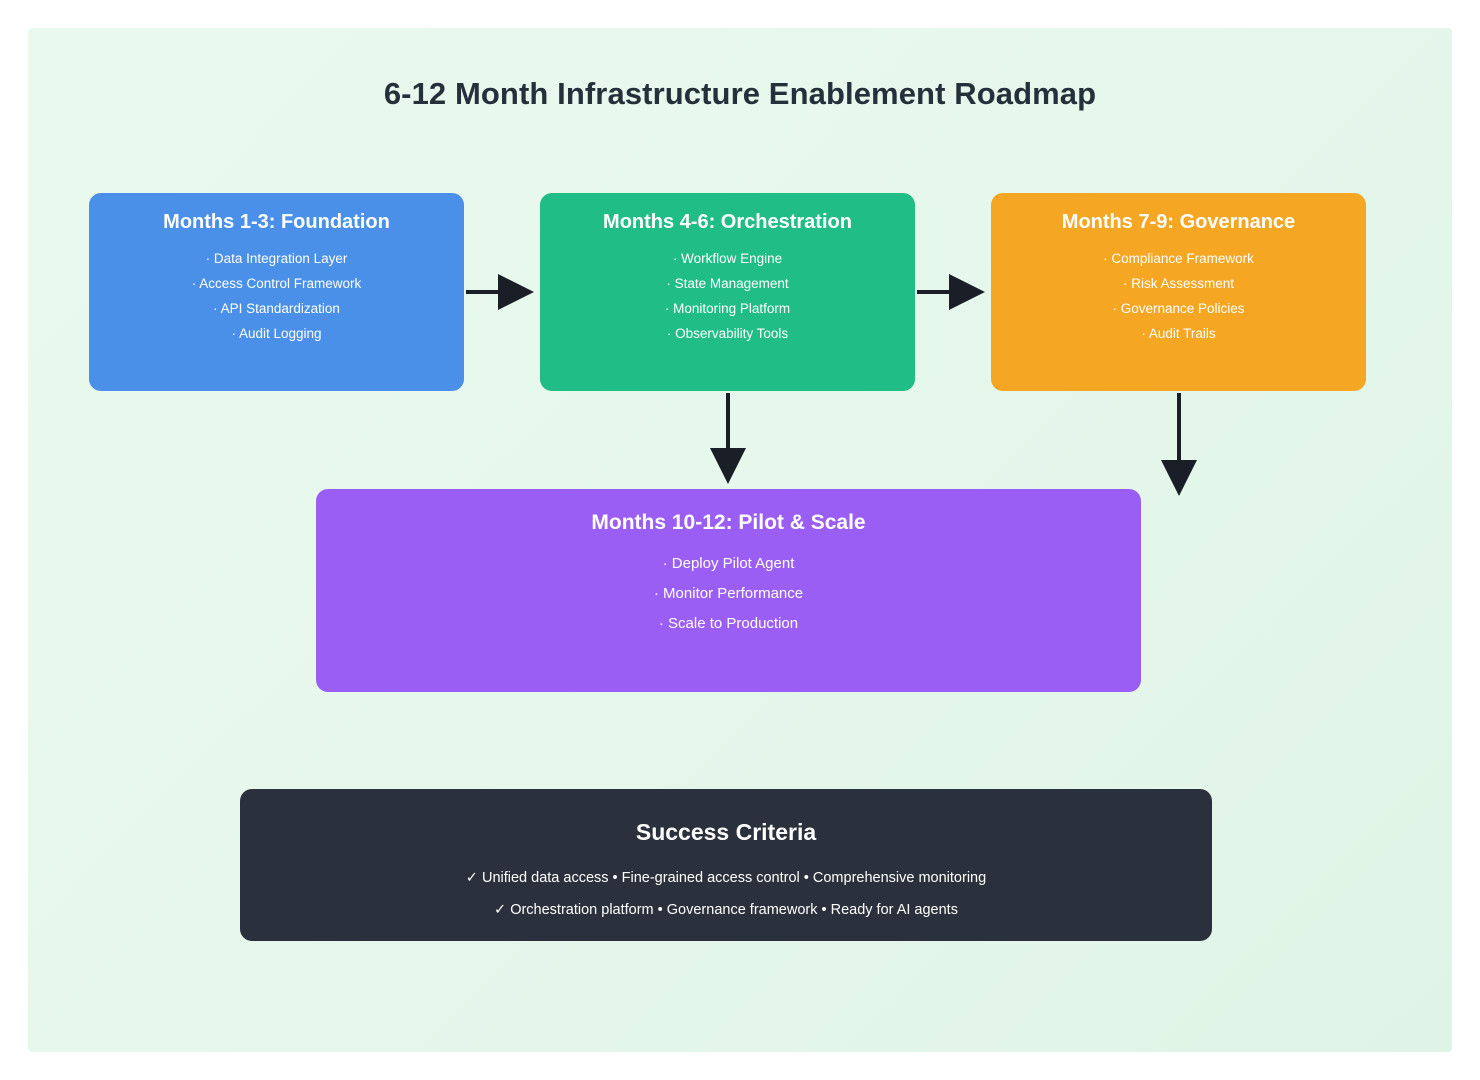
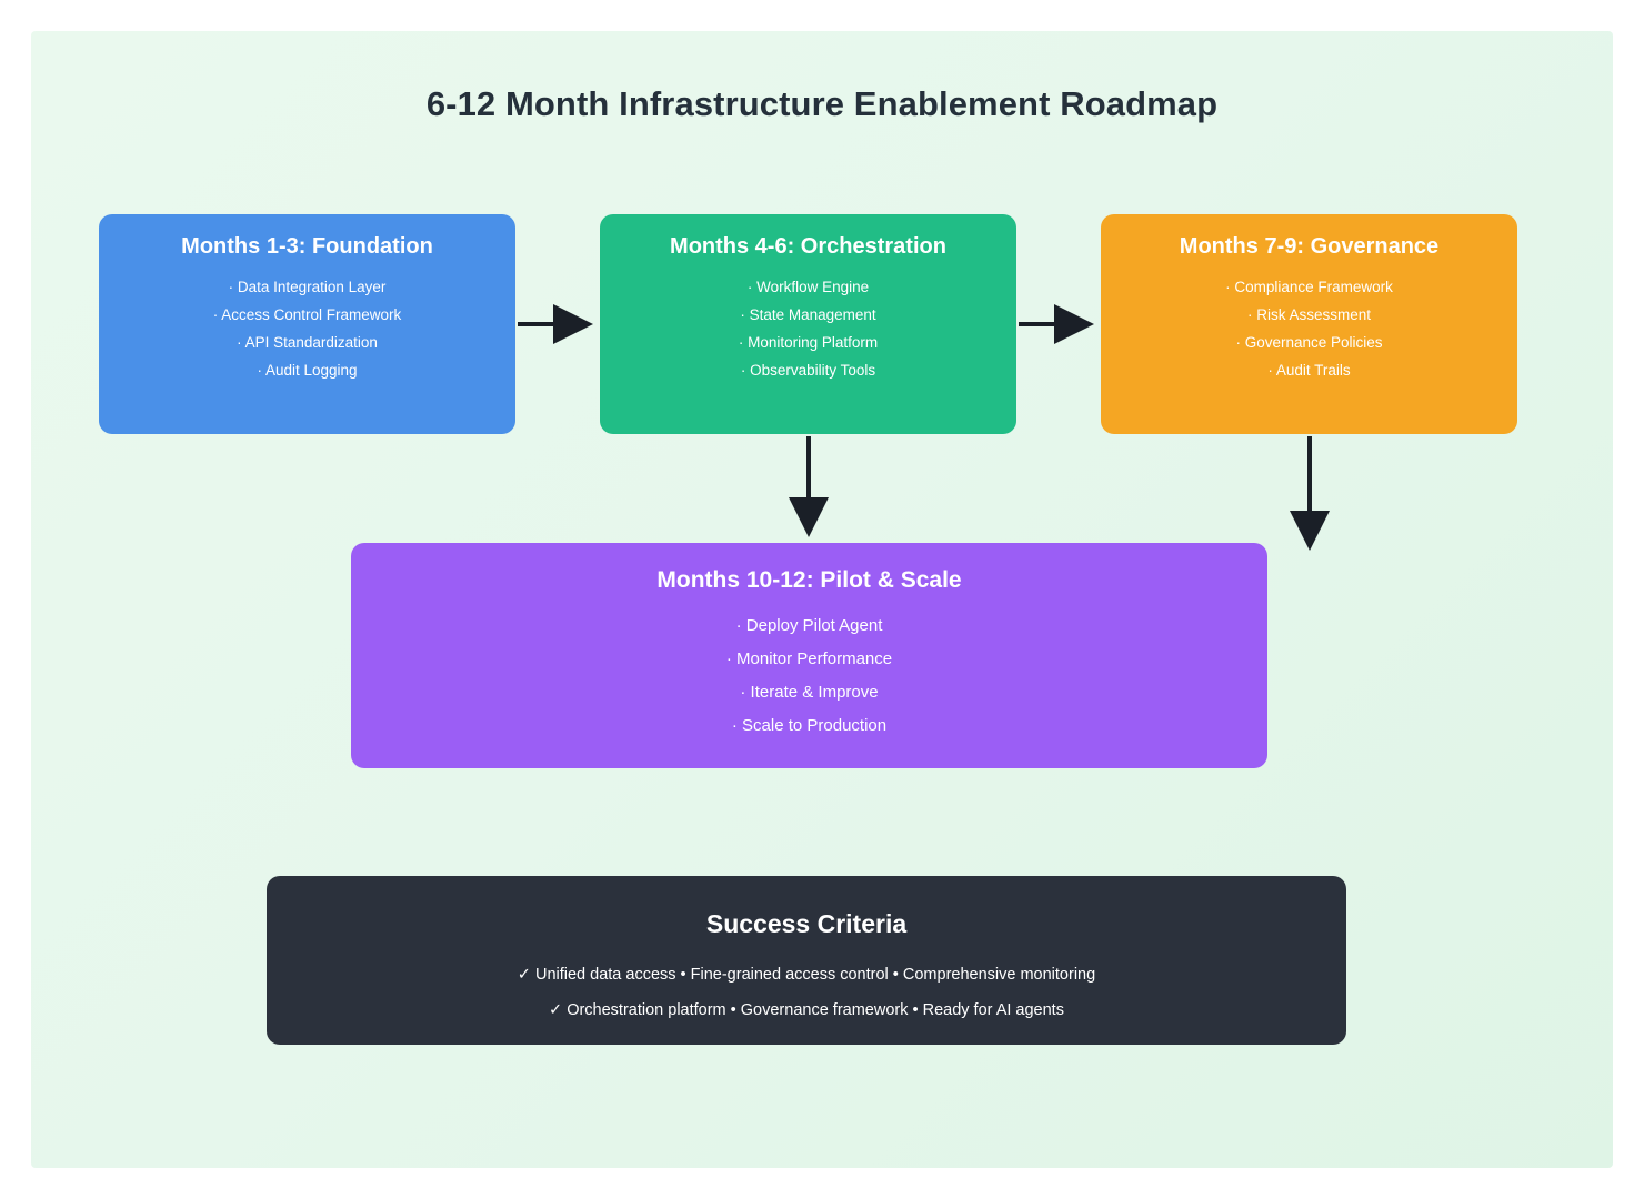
  6-12 Month Infrastructure Enablement Roadmap
  Months 1-3: Foundation
  · Data Integration Layer
  · Access Control Framework
  · API Standardization
  · Audit Logging
  Months 4-6: Orchestration
  · Workflow Engine
  · State Management
  · Monitoring Platform
  · Observability Tools
  Months 7-9: Governance
  · Compliance Framework
  · Risk Assessment
  · Governance Policies
  · Audit Trails
  Months 10-12: Pilot & Scale
  · Deploy Pilot Agent
  · Monitor Performance
+ · Iterate & Improve
  · Scale to Production
  Success Criteria
  ✓ Unified data access • Fine-grained access control • Comprehensive monitoring
  ✓ Orchestration platform • Governance framework • Ready for AI agents
